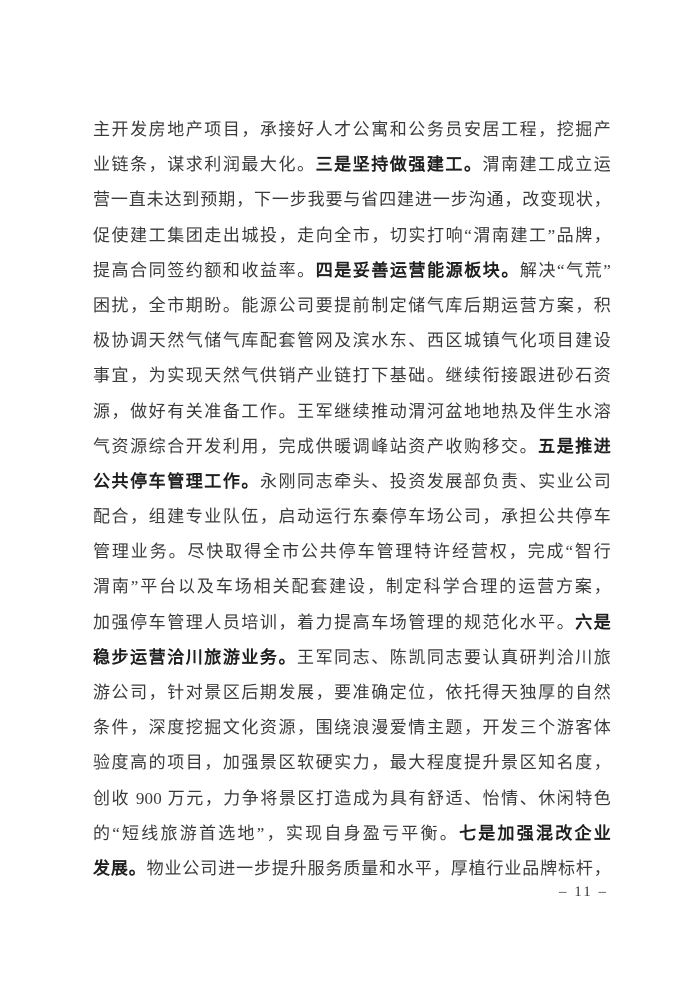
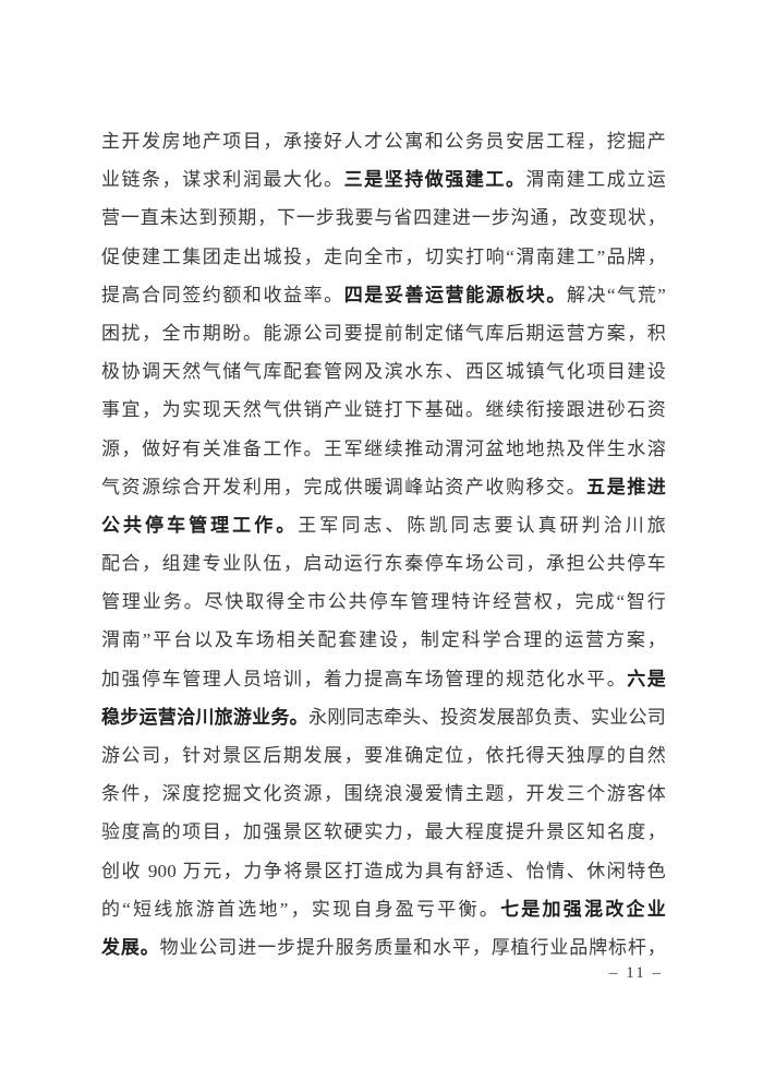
  主开发房地产项目，承接好人才公寓和公务员安居工程，挖掘产
  业链条，谋求利润最大化。三是坚持做强建工。渭南建工成立运
  营一直未达到预期，下一步我要与省四建进一步沟通，改变现状，
  促使建工集团走出城投，走向全市，切实打响“渭南建工”品牌，
  提高合同签约额和收益率。四是妥善运营能源板块。解决“气荒”
  困扰，全市期盼。能源公司要提前制定储气库后期运营方案，积
  极协调天然气储气库配套管网及滨水东、西区城镇气化项目建设
  事宜，为实现天然气供销产业链打下基础。继续衔接跟进砂石资
  源，做好有关准备工作。王军继续推动渭河盆地地热及伴生水溶
  气资源综合开发利用，完成供暖调峰站资产收购移交。五是推进
- 公共停车管理工作。永刚同志牵头、投资发展部负责、实业公司
+ 公共停车管理工作。王军同志、陈凯同志要认真研判洽川旅
  配合，组建专业队伍，启动运行东秦停车场公司，承担公共停车
  管理业务。尽快取得全市公共停车管理特许经营权，完成“智行
  渭南”平台以及车场相关配套建设，制定科学合理的运营方案，
  加强停车管理人员培训，着力提高车场管理的规范化水平。六是
- 稳步运营洽川旅游业务。王军同志、陈凯同志要认真研判洽川旅
+ 稳步运营洽川旅游业务。永刚同志牵头、投资发展部负责、实业公司
  游公司，针对景区后期发展，要准确定位，依托得天独厚的自然
  条件，深度挖掘文化资源，围绕浪漫爱情主题，开发三个游客体
  验度高的项目，加强景区软硬实力，最大程度提升景区知名度，
  创收 900 万元，力争将景区打造成为具有舒适、怡情、休闲特色
  的“短线旅游首选地”，实现自身盈亏平衡。七是加强混改企业
  发展。物业公司进一步提升服务质量和水平，厚植行业品牌标杆，
  – 11 –
